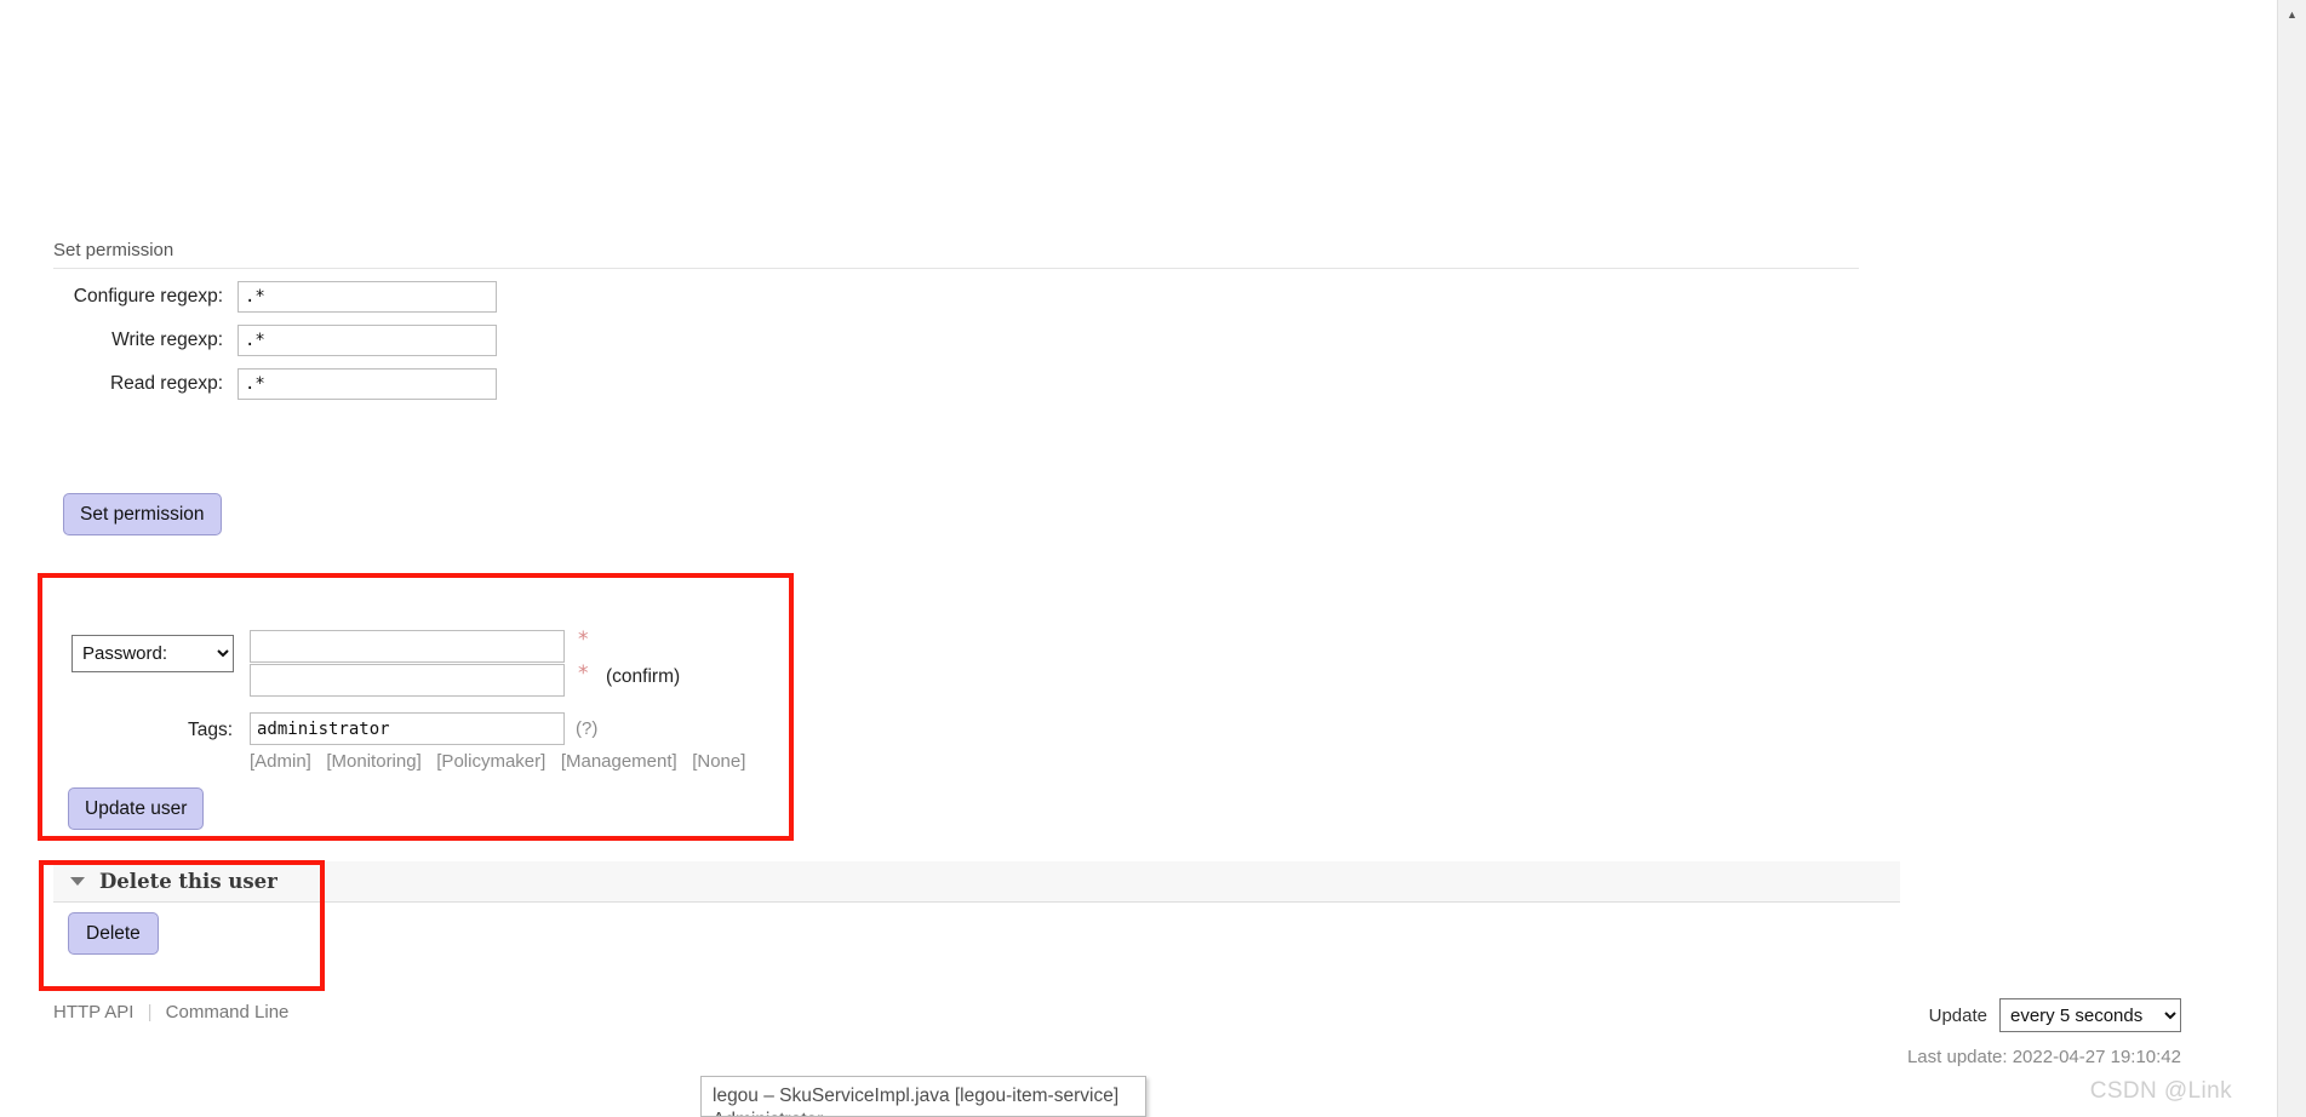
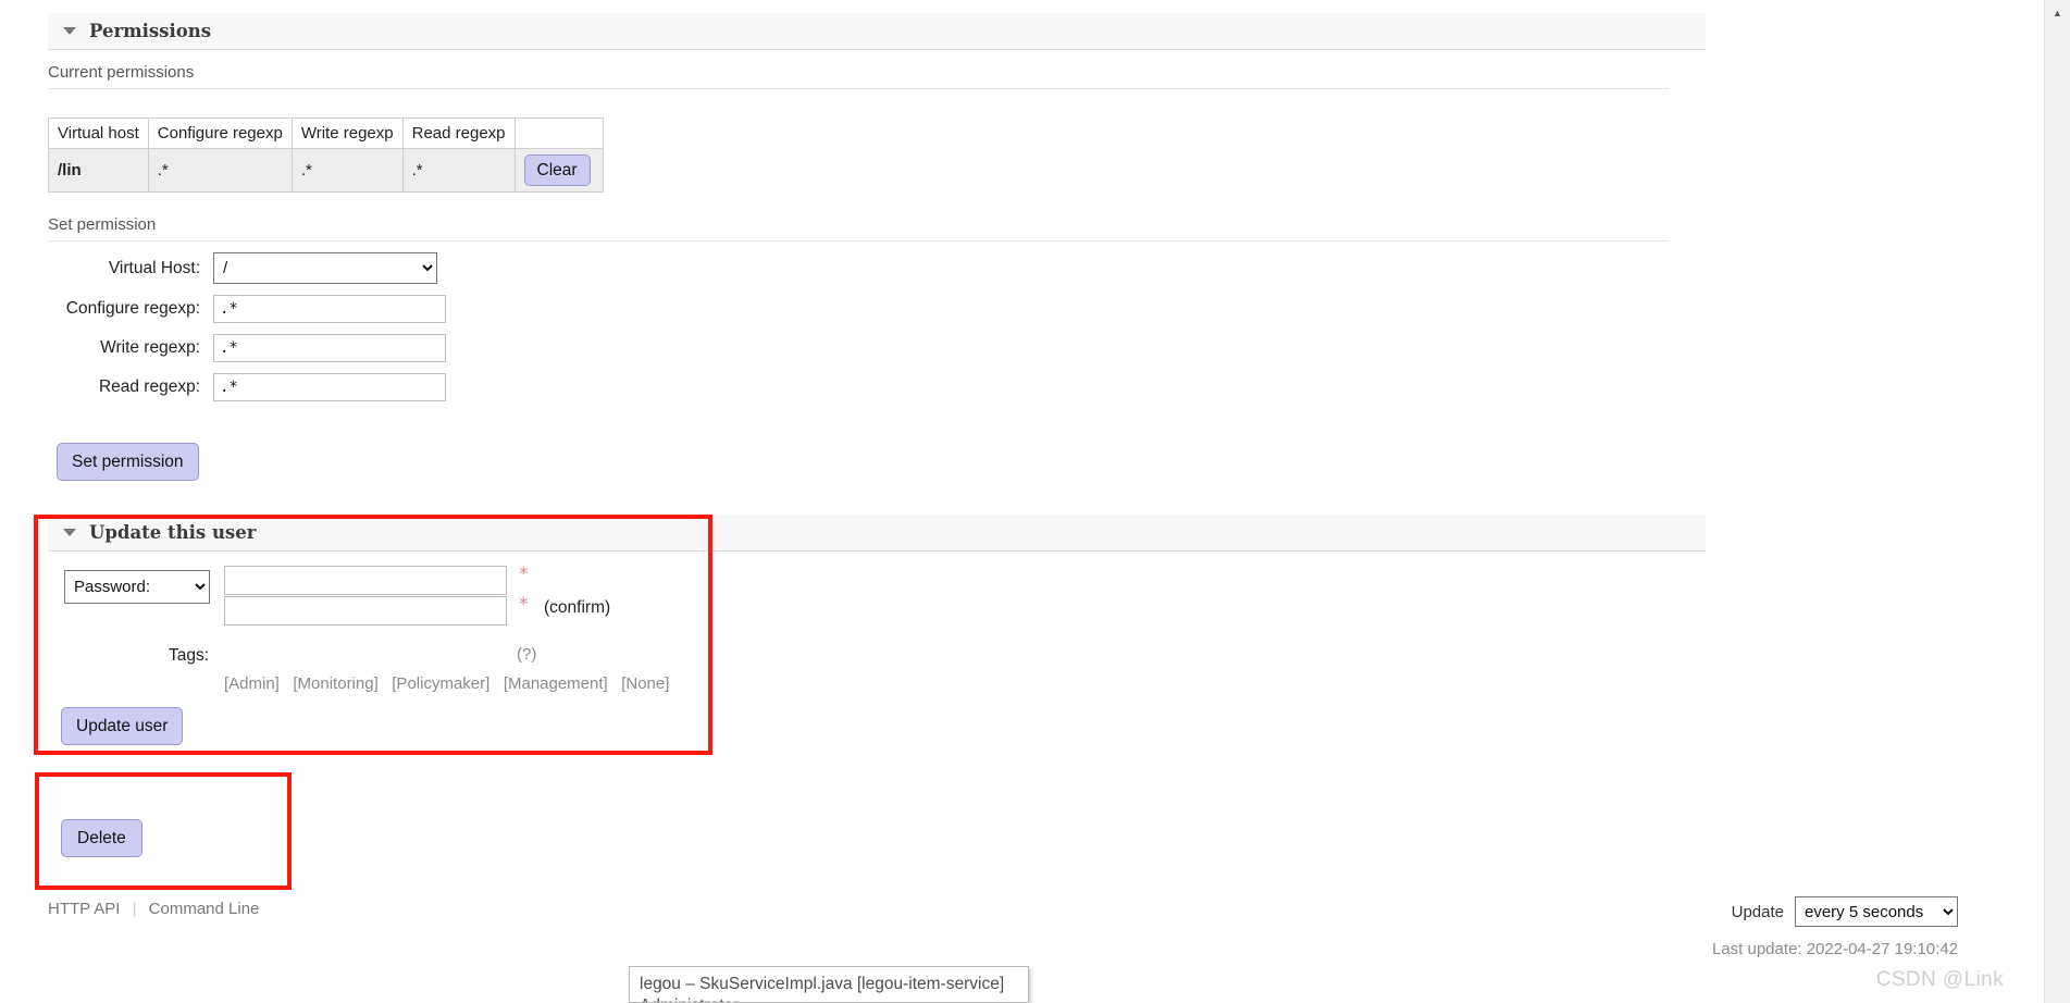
+ Permissions
+ Current permissions
+ Virtual host	Configure regexp	Write regexp	Read regexp
+ /lin	.*	.*	.*	Clear
  Set permission
+ Virtual Host:
+ /
  Configure regexp:
  .*
  Write regexp:
  .*
  Read regexp:
  .*
  Set permission
+ Update this user
  Password:
  *
  *
  (confirm)
  Tags:
- administrator
  (?)
  [Admin] [Monitoring] [Policymaker] [Management] [None]
  Update user
- Delete this user
  Delete
  HTTP API | Command Line
  Update
  every 5 seconds
  Last update: 2022-04-27 19:10:42
  CSDN @Link
  ▲
  legou – SkuServiceImpl.java [legou-item-service]
